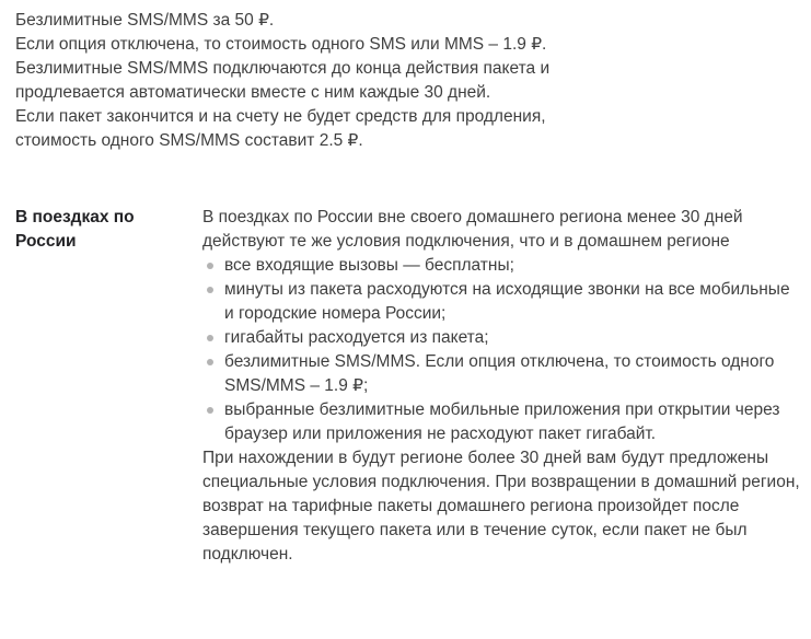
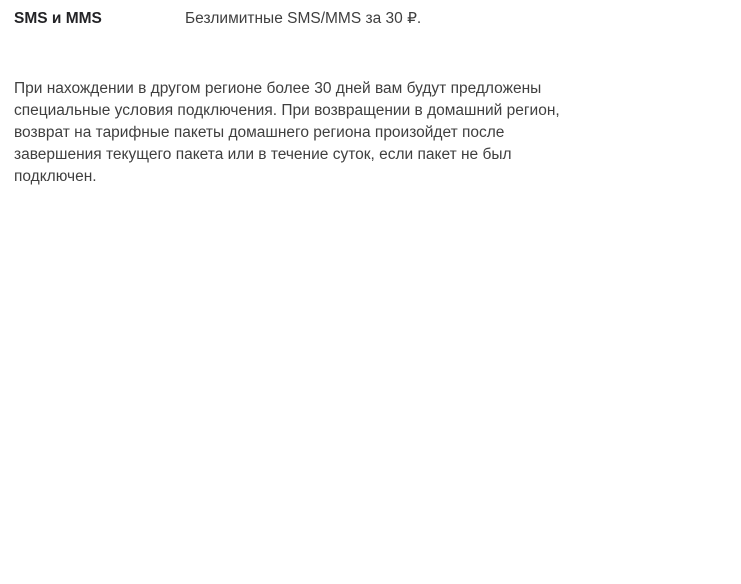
+ SMS и MMS
- Безлимитные SMS/MMS за 50 ₽.
+ Безлимитные SMS/MMS за 30 ₽.
- Если опция отключена, то стоимость одного SMS или MMS – 1.9 ₽.
- Безлимитные SMS/MMS подключаются до конца действия пакета и продлевается автоматически вместе с ним каждые 30 дней.
- Если пакет закончится и на счету не будет средств для продления, стоимость одного SMS/MMS составит 2.5 ₽.
- В поездках по России
- В поездках по России вне своего домашнего региона менее 30 дней действуют те же условия подключения, что и в домашнем регионе
- все входящие вызовы — бесплатны;
- минуты из пакета расходуются на исходящие звонки на все мобильные и городские номера России;
- гигабайты расходуется из пакета;
- безлимитные SMS/MMS. Если опция отключена, то стоимость одного SMS/MMS – 1.9 ₽;
- выбранные безлимитные мобильные приложения при открытии через браузер или приложения не расходуют пакет гигабайт.
- При нахождении в будут регионе более 30 дней вам будут предложены специальные условия подключения. При возвращении в домашний регион, возврат на тарифные пакеты домашнего региона произойдет после завершения текущего пакета или в течение суток, если пакет не был подключен.
+ При нахождении в другом регионе более 30 дней вам будут предложены специальные условия подключения. При возвращении в домашний регион, возврат на тарифные пакеты домашнего региона произойдет после завершения текущего пакета или в течение суток, если пакет не был подключен.
